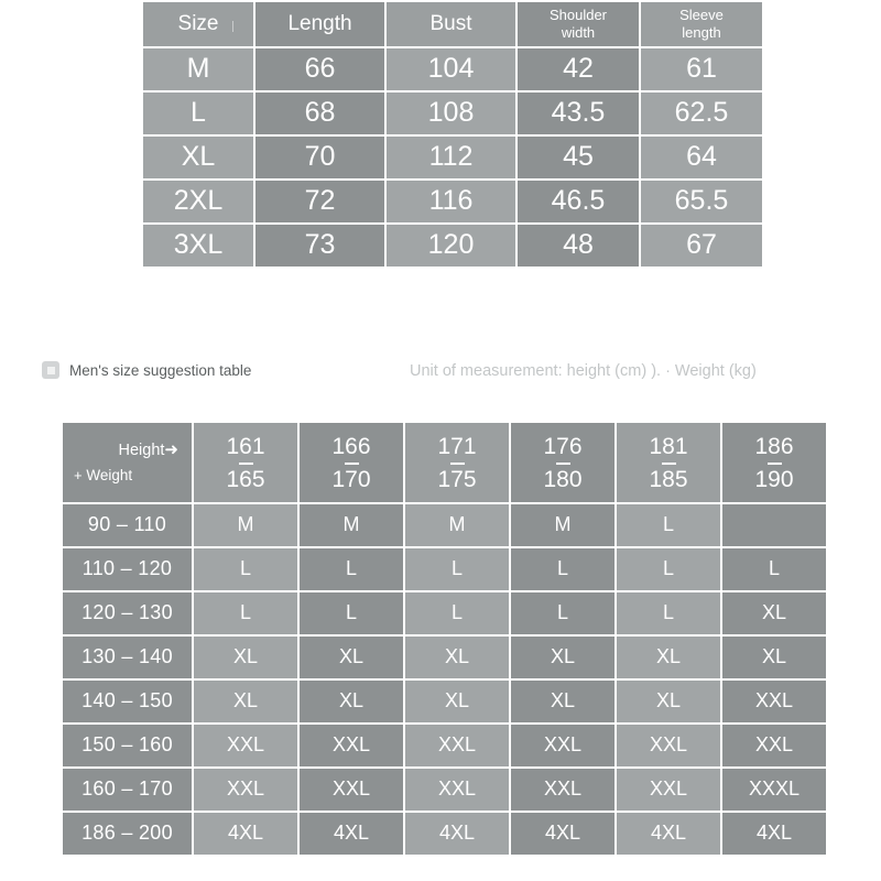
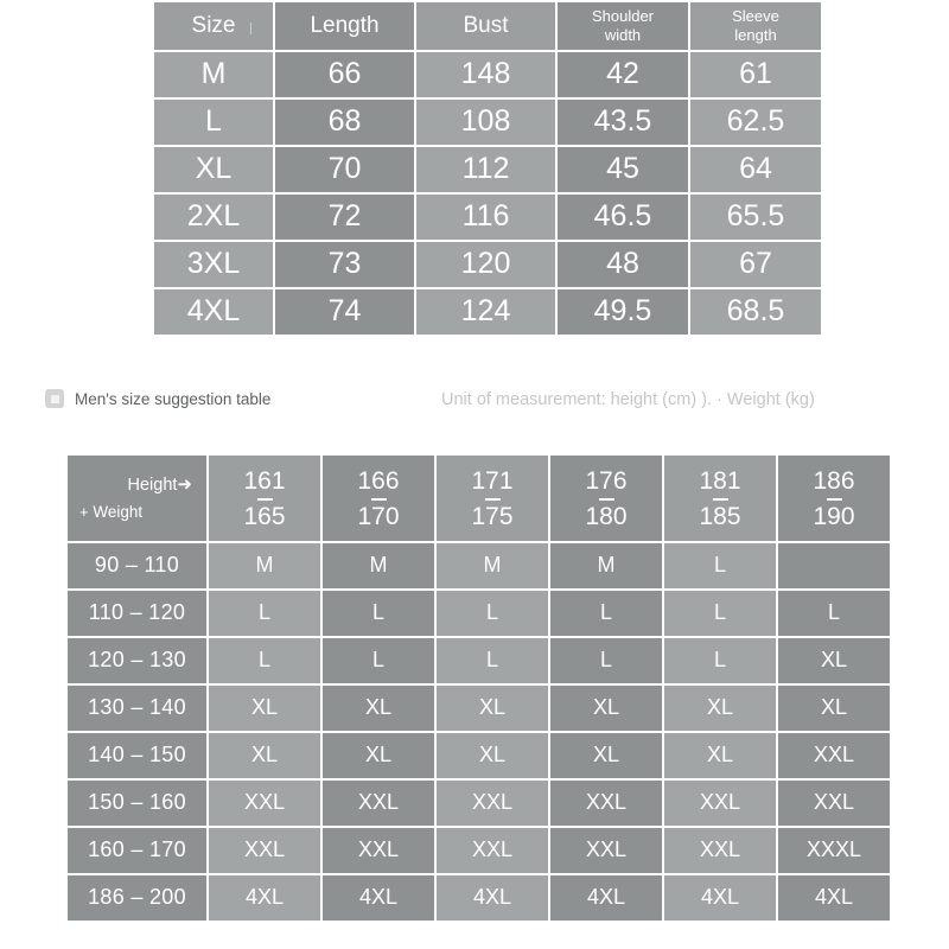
  Size	Length	Bust	Shoulder width	Sleeve length
- M	66	104	42	61
+ M	66	148	42	61
  L	68	108	43.5	62.5
  XL	70	112	45	64
  2XL	72	116	46.5	65.5
  3XL	73	120	48	67
+ 4XL	74	124	49.5	68.5
  Men's size suggestion table
  Unit of measurement: height (cm) ). · Weight (kg)
  Height➜ + Weight	161 165	166 170	171 175	176 180	181 185	186 190
  90 – 110	M	M	M	M	L
  110 – 120	L	L	L	L	L	L
  120 – 130	L	L	L	L	L	XL
  130 – 140	XL	XL	XL	XL	XL	XL
  140 – 150	XL	XL	XL	XL	XL	XXL
  150 – 160	XXL	XXL	XXL	XXL	XXL	XXL
  160 – 170	XXL	XXL	XXL	XXL	XXL	XXXL
  186 – 200	4XL	4XL	4XL	4XL	4XL	4XL
